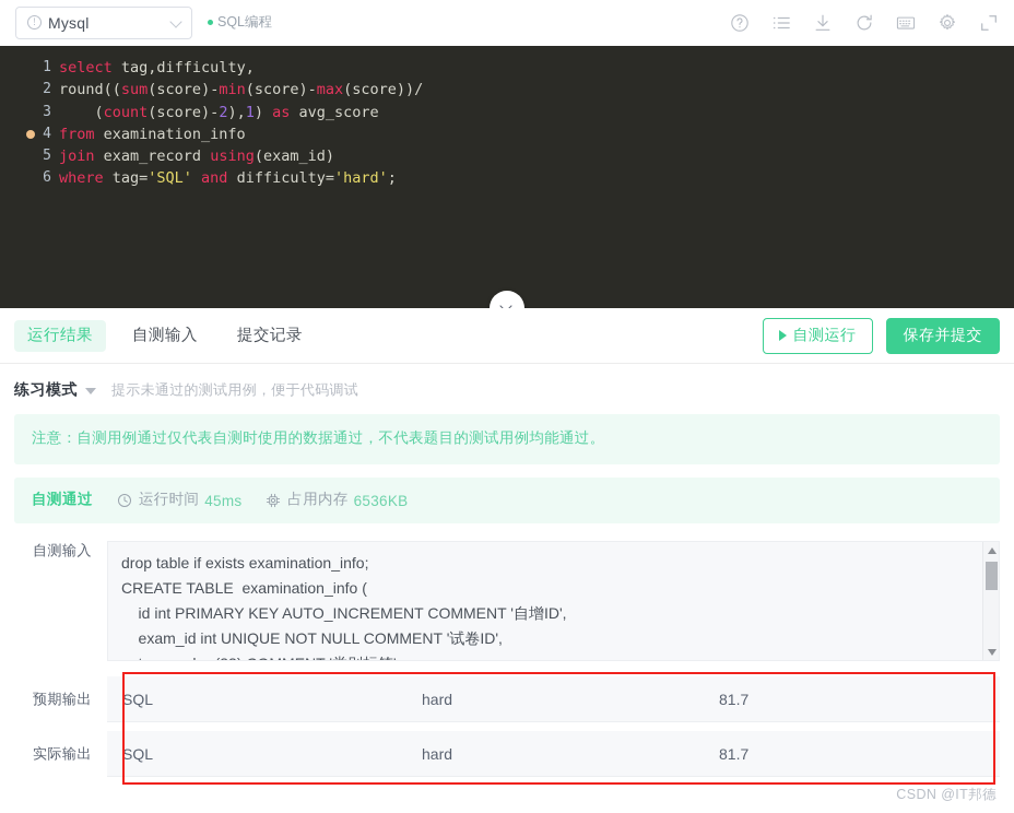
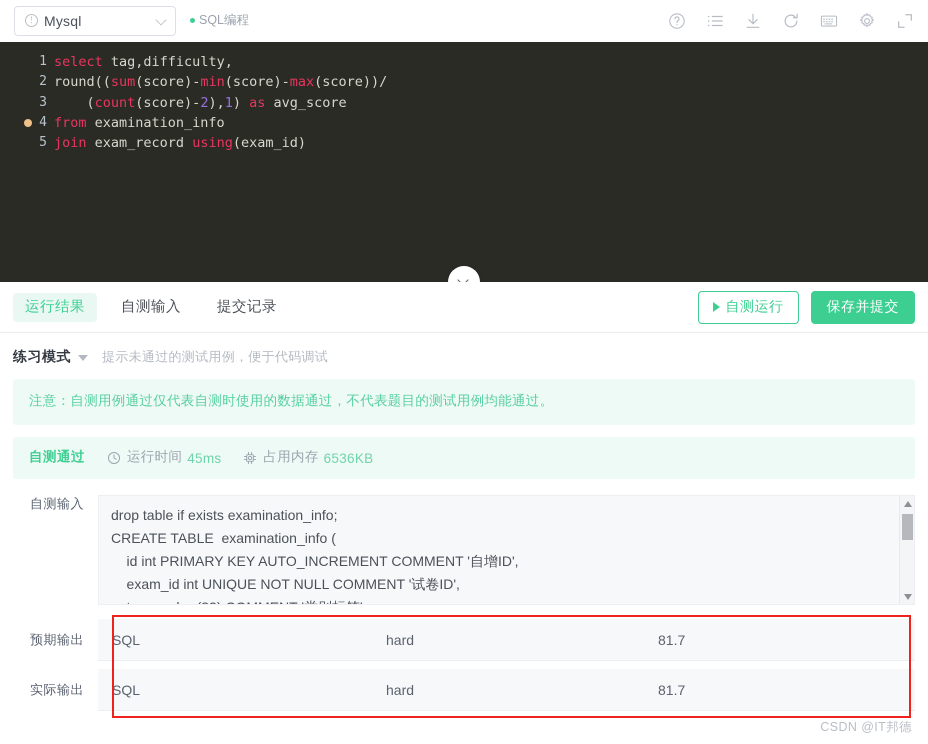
  !
  Mysql
  SQL编程
  1
  select tag,difficulty,
  2
  round((sum(score)-min(score)-max(score))/
  3
  (count(score)-2),1) as avg_score
  4
  from examination_info
  5
  join exam_record using(exam_id)
- 6
- where tag='SQL' and difficulty='hard';
  运行结果
  自测输入
  提交记录
  自测运行
  保存并提交
  练习模式
  提示未通过的测试用例，便于代码调试
  注意：自测用例通过仅代表自测时使用的数据通过，不代表题目的测试用例均能通过。
  自测通过
  运行时间
  45ms
  占用内存
  6536KB
  自测输入
  drop table if exists examination_info;
  CREATE TABLE examination_info (
  id int PRIMARY KEY AUTO_INCREMENT COMMENT '自增ID',
  exam_id int UNIQUE NOT NULL COMMENT '试卷ID',
  预期输出
  SQL
  hard
  81.7
  实际输出
  SQL
  hard
  81.7
  CSDN @IT邦德
